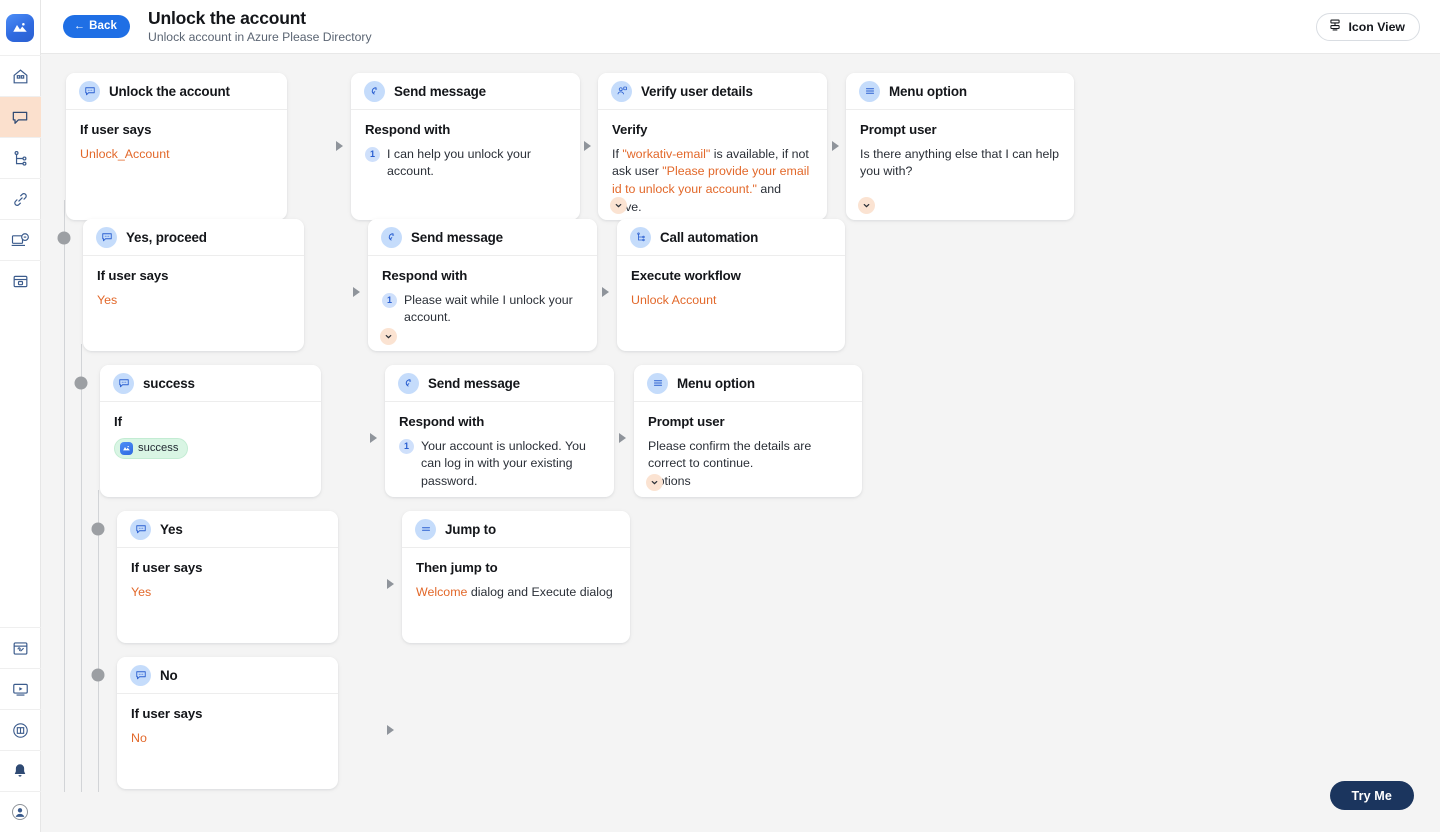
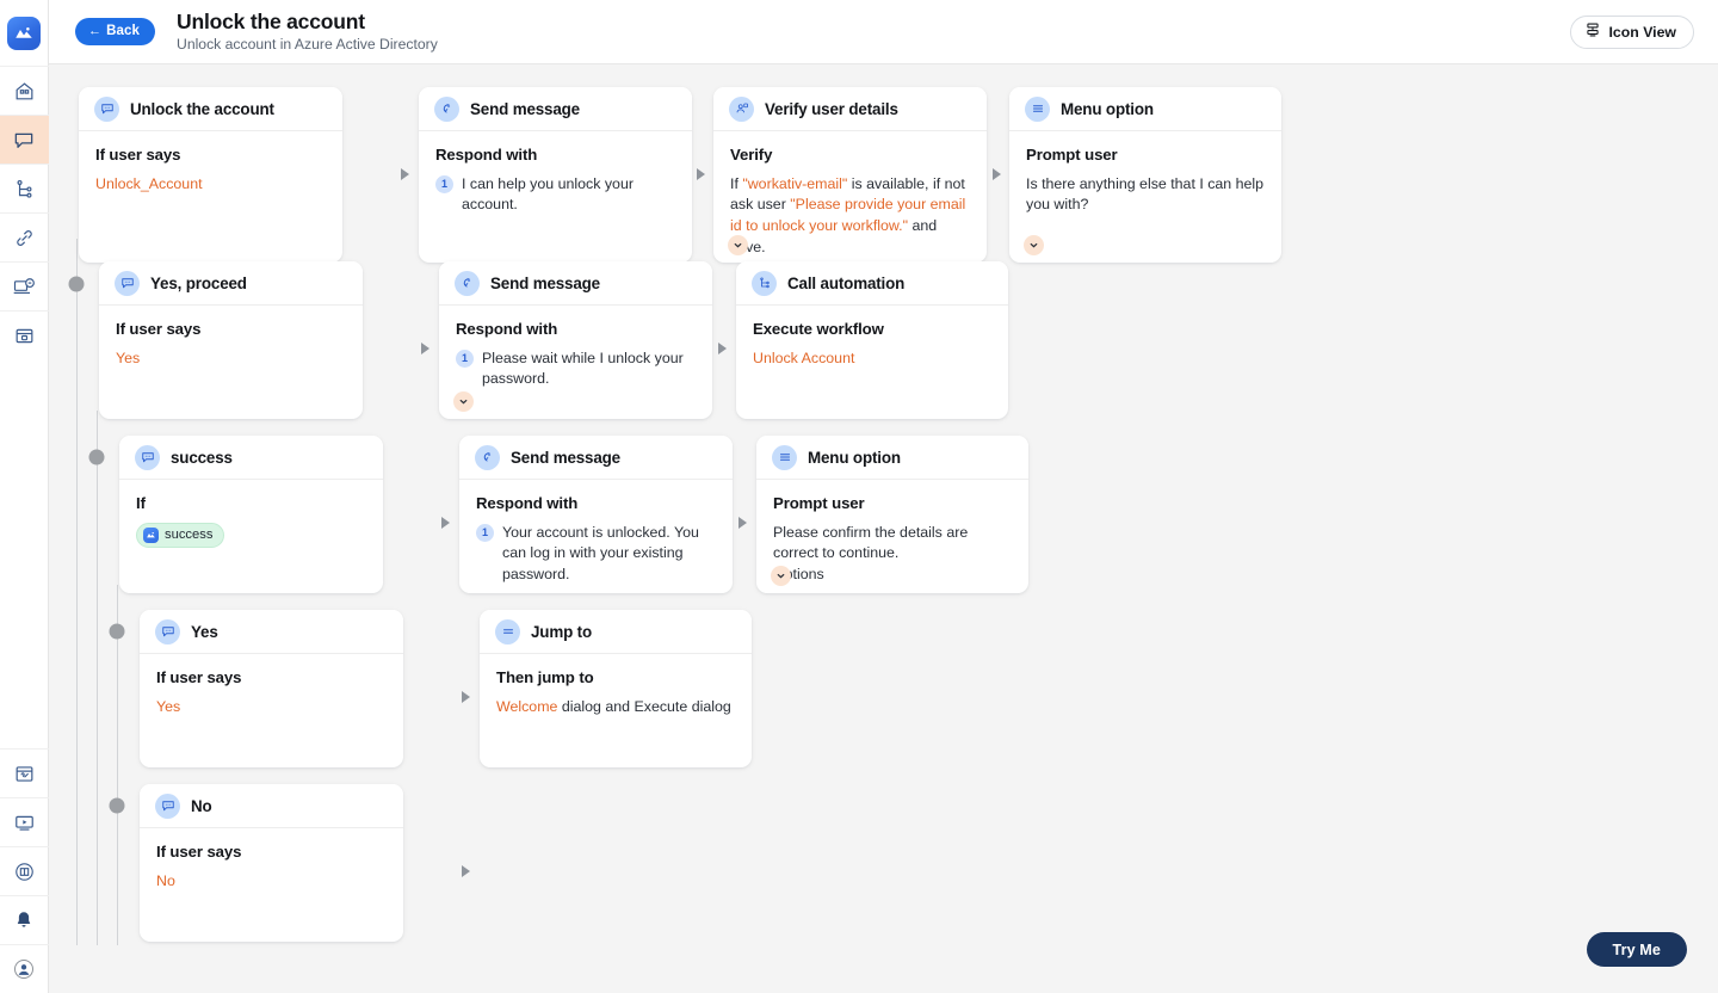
  ←
  Back
  Unlock the account
- Unlock account in Azure Please Directory
+ Unlock account in Azure Active Directory
  Icon View
  Unlock the account
  If user says
  Unlock_Account
  Send message
  Respond with
  1
  I can help you unlock your account.
  Verify user details
  Verify
- If "workativ-email" is available, if not ask user "Please provide your email id to unlock your account." and ve.
+ If "workativ-email" is available, if not ask user "Please provide your email id to unlock your workflow." and ve.
  Menu option
  Prompt user
  Is there anything else that I can help you with?
  Yes, proceed
  If user says
  Yes
  Send message
  Respond with
  1
- Please wait while I unlock your account.
+ Please wait while I unlock your password.
  Call automation
  Execute workflow
  Unlock Account
  success
  If
  success
  Send message
  Respond with
  1
  Your account is unlocked. You can log in with your existing password.
  Menu option
  Prompt user
  Please confirm the details are correct to continue.
  tions
  Yes
  If user says
  Yes
  Jump to
  Then jump to
  Welcome dialog and Execute dialog
  No
  If user says
  No
  Try Me
